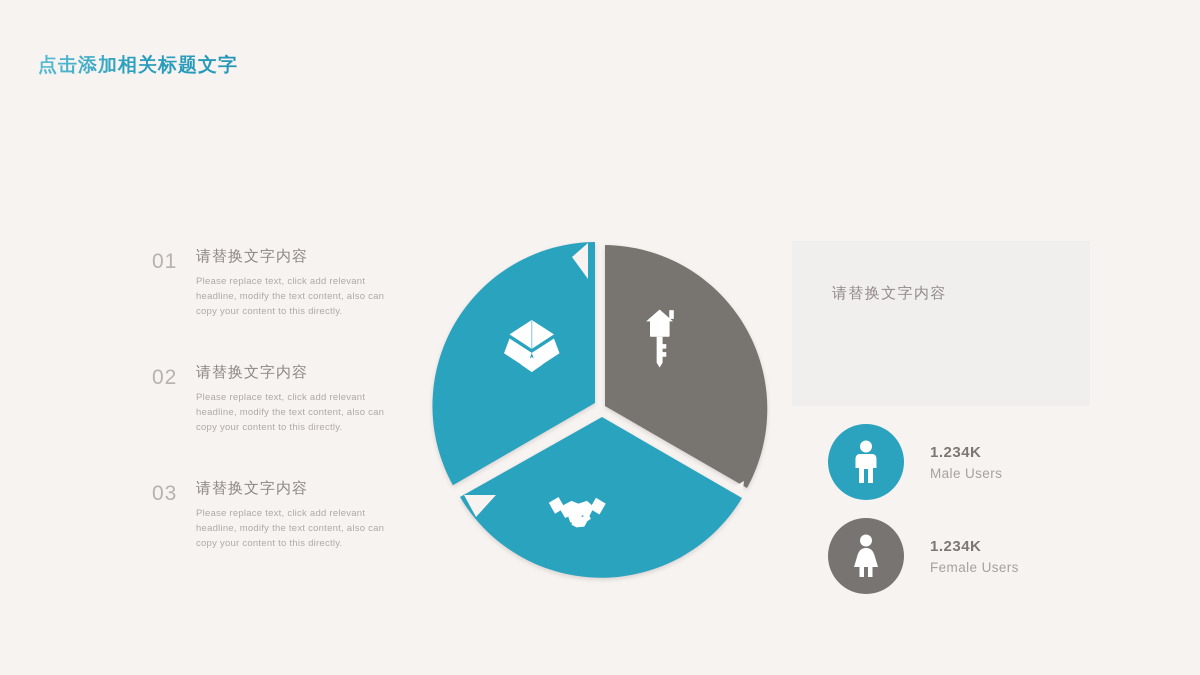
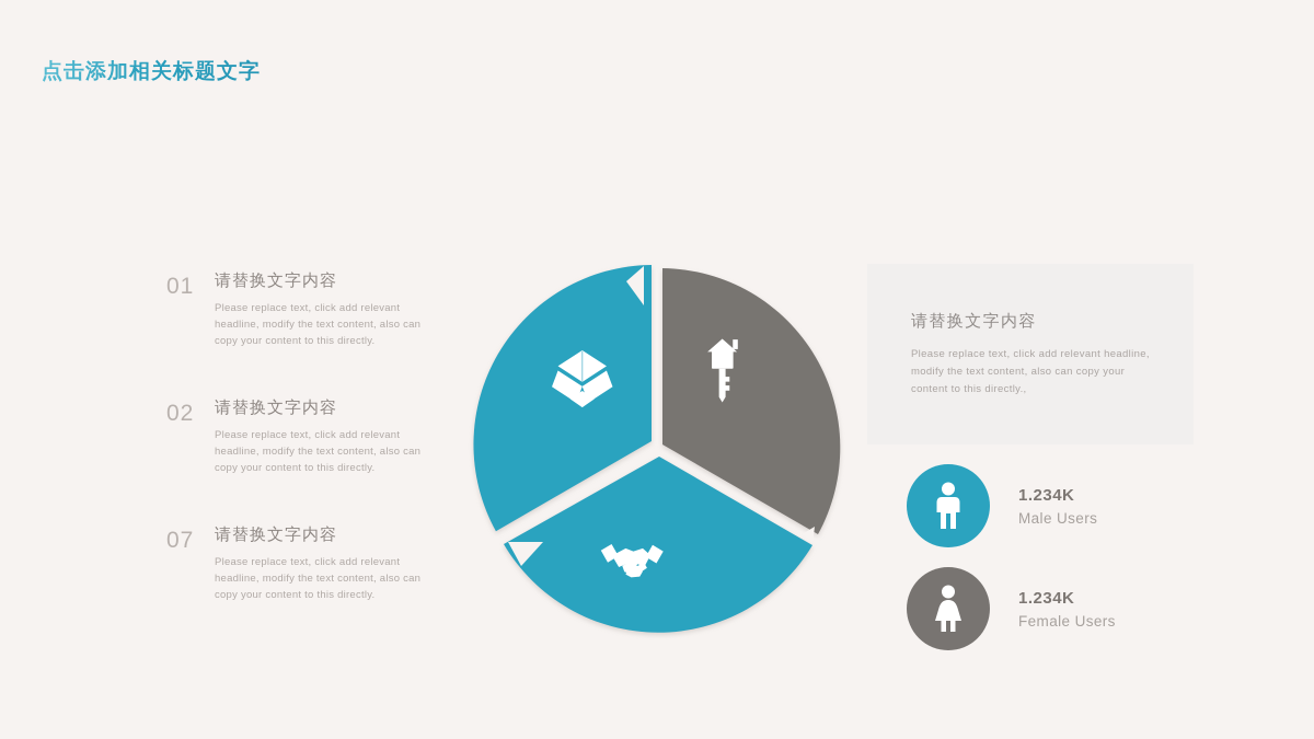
  点击添加相关标题文字
  01
  请替换文字内容
  Please replace text, click add relevant headline, modify the text content, also can copy your content to this directly.
  02
  请替换文字内容
  Please replace text, click add relevant headline, modify the text content, also can copy your content to this directly.
- 03
+ 07
  请替换文字内容
  Please replace text, click add relevant headline, modify the text content, also can copy your content to this directly.
  请替换文字内容
+ Please replace text, click add relevant headline, modify the text content, also can copy your content to this directly.,
  1.234K
  Male Users
  1.234K
  Female Users
